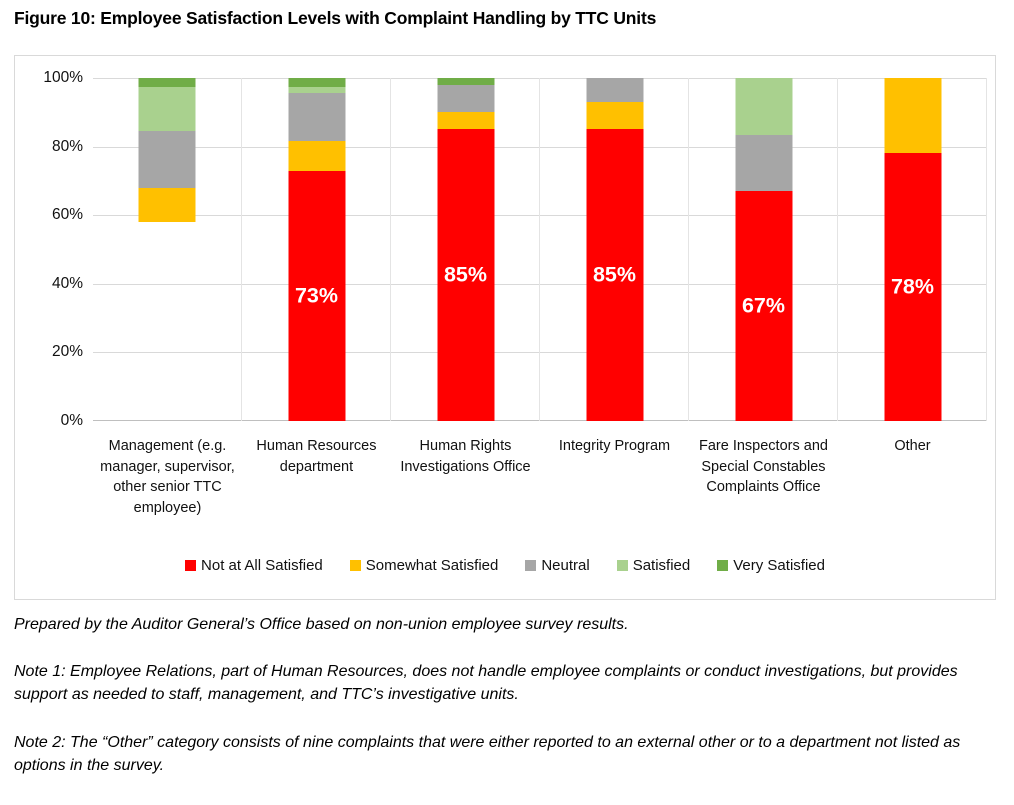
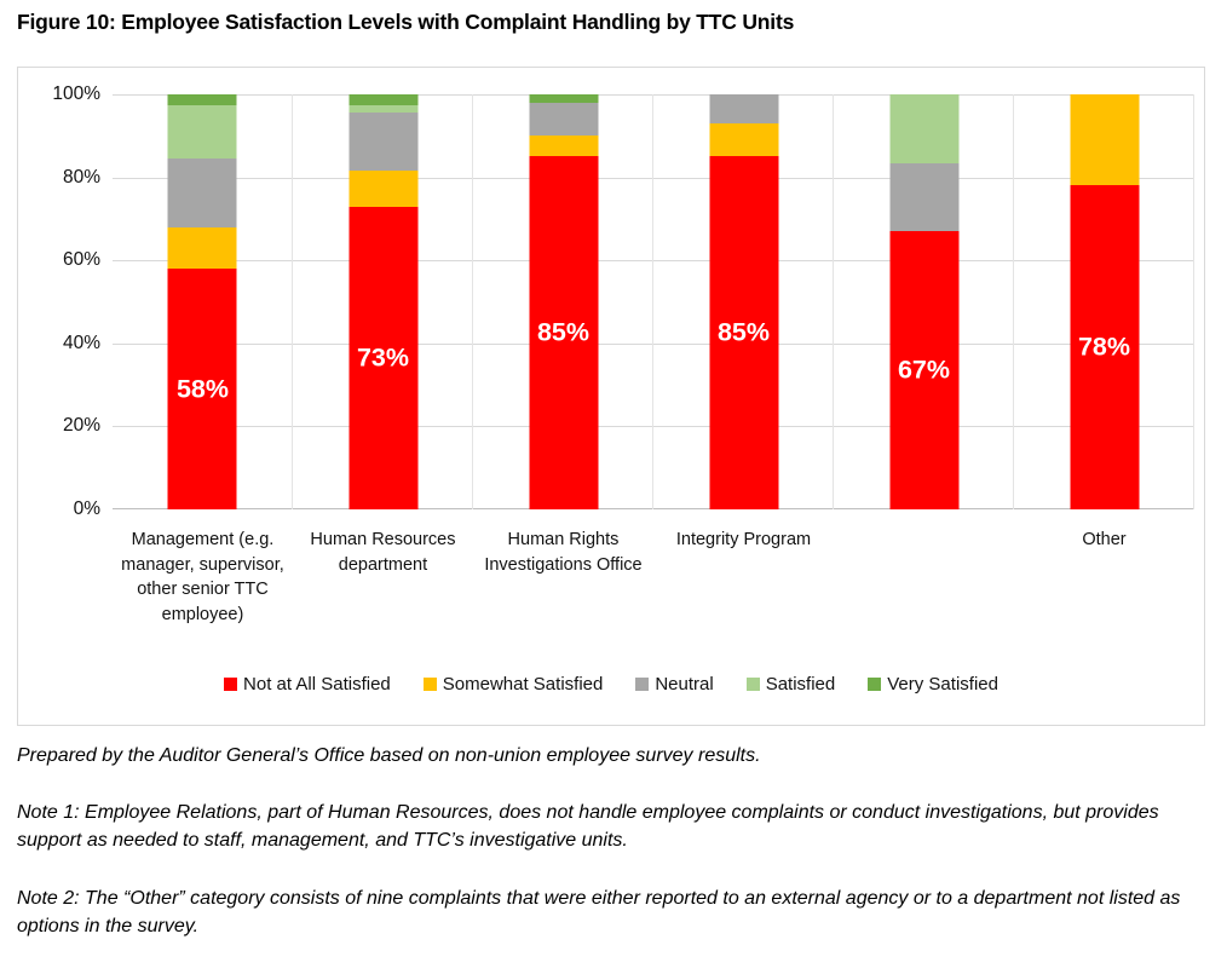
  Figure 10: Employee Satisfaction Levels with Complaint Handling by TTC Units
  0%
  20%
  40%
  60%
  80%
  100%
+ 58%
  73%
  85%
  85%
  67%
  78%
  Management (e.g. manager, supervisor, other senior TTC employee)
  Human Resources department
  Human Rights Investigations Office
  Integrity Program
- Fare Inspectors and Special Constables Complaints Office
  Other
  Not at All Satisfied
  Somewhat Satisfied
  Neutral
  Satisfied
  Very Satisfied
  Prepared by the Auditor General’s Office based on non-union employee survey results.
  Note 1: Employee Relations, part of Human Resources, does not handle employee complaints or conduct investigations, but provides support as needed to staff, management, and TTC’s investigative units.
- Note 2: The “Other” category consists of nine complaints that were either reported to an external other or to a department not listed as options in the survey.
+ Note 2: The “Other” category consists of nine complaints that were either reported to an external agency or to a department not listed as options in the survey.
